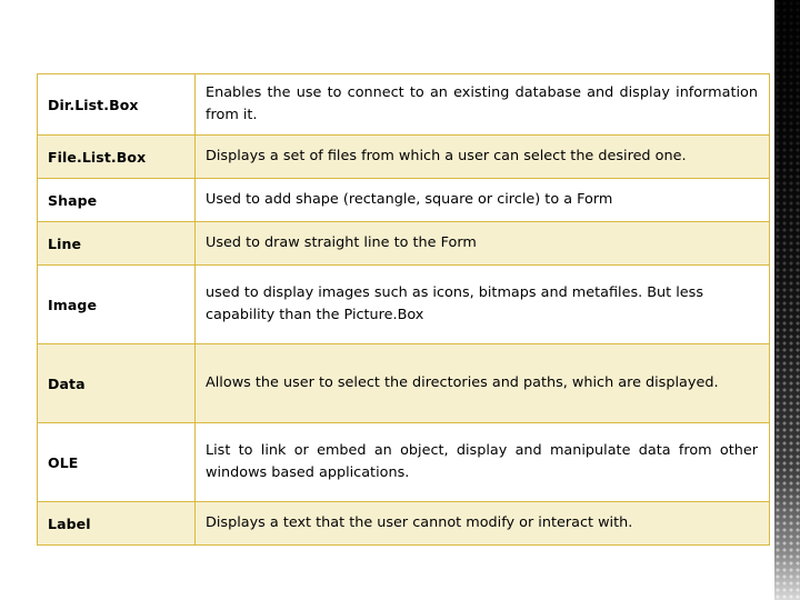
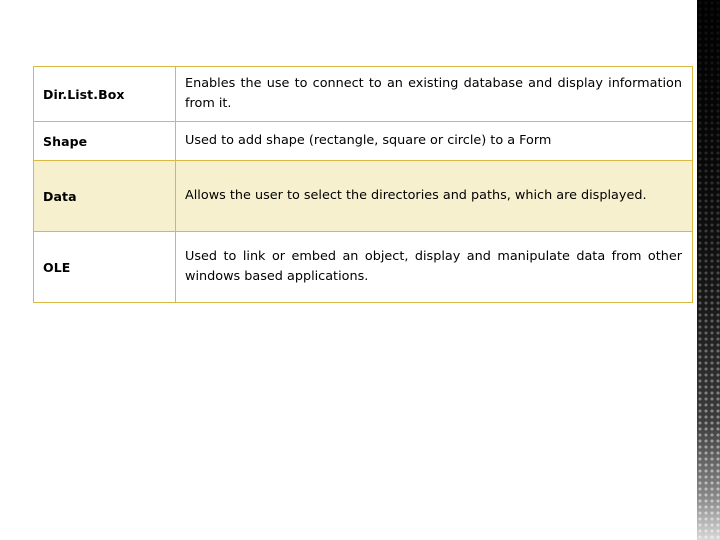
  Dir.List.Box	Enables the use to connect to an existing database and display information from it.
- File.List.Box	Displays a set of files from which a user can select the desired one.
  Shape	Used to add shape (rectangle, square or circle) to a Form
- Line	Used to draw straight line to the Form
- Image	used to display images such as icons, bitmaps and metafiles. But less capability than the Picture.Box
  Data	Allows the user to select the directories and paths, which are displayed.
- OLE	List to link or embed an object, display and manipulate data from other windows based applications.
+ OLE	Used to link or embed an object, display and manipulate data from other windows based applications.
- Label	Displays a text that the user cannot modify or interact with.
